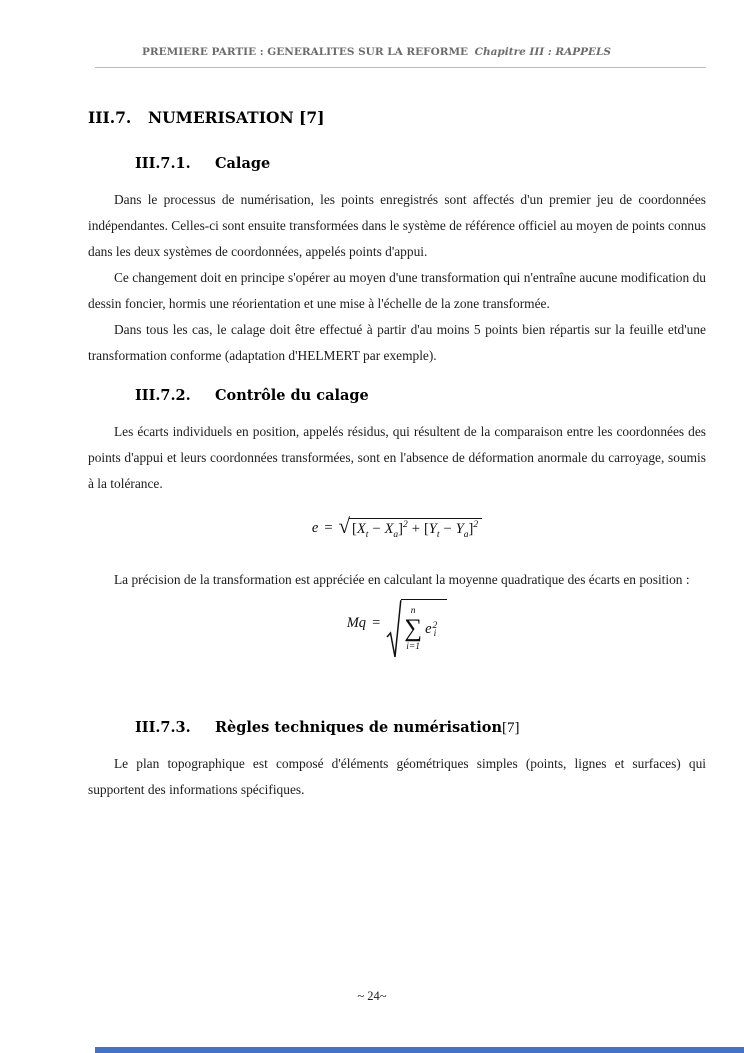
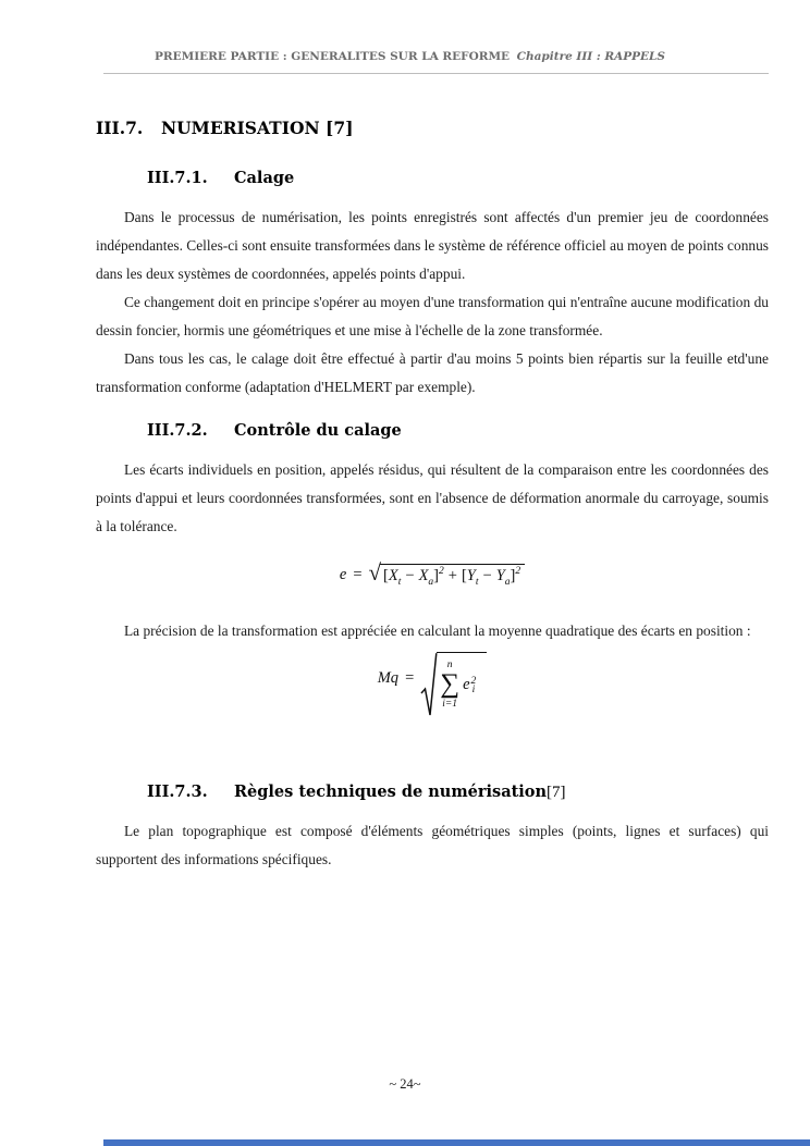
  PREMIERE PARTIE : GENERALITES SUR LA REFORME
  Chapitre III : RAPPELS
  III.7. NUMERISATION [7]
  III.7.1. Calage
  Dans le processus de numérisation, les points enregistrés sont affectés d'un premier jeu de coordonnées indépendantes. Celles-ci sont ensuite transformées dans le système de référence officiel au moyen de points connus dans les deux systèmes de coordonnées, appelés points d'appui.
- Ce changement doit en principe s'opérer au moyen d'une transformation qui n'entraîne aucune modification du dessin foncier, hormis une réorientation et une mise à l'échelle de la zone transformée.
+ Ce changement doit en principe s'opérer au moyen d'une transformation qui n'entraîne aucune modification du dessin foncier, hormis une géométriques et une mise à l'échelle de la zone transformée.
  Dans tous les cas, le calage doit être effectué à partir d'au moins 5 points bien répartis sur la feuille etd'une transformation conforme (adaptation d'HELMERT par exemple).
  III.7.2. Contrôle du calage
  Les écarts individuels en position, appelés résidus, qui résultent de la comparaison entre les coordonnées des points d'appui et leurs coordonnées transformées, sont en l'absence de déformation anormale du carroyage, soumis à la tolérance.
  e =
  √
  [Xt− Xa]2 + [Yt− Ya]2
  La précision de la transformation est appréciée en calculant la moyenne quadratique des écarts en position :
  Mq =
  n
  ∑
  i=1
  e
  2
  i
  III.7.3. Règles techniques de numérisation[7]
  Le plan topographique est composé d'éléments géométriques simples (points, lignes et surfaces) qui supportent des informations spécifiques.
  ~ 24~
